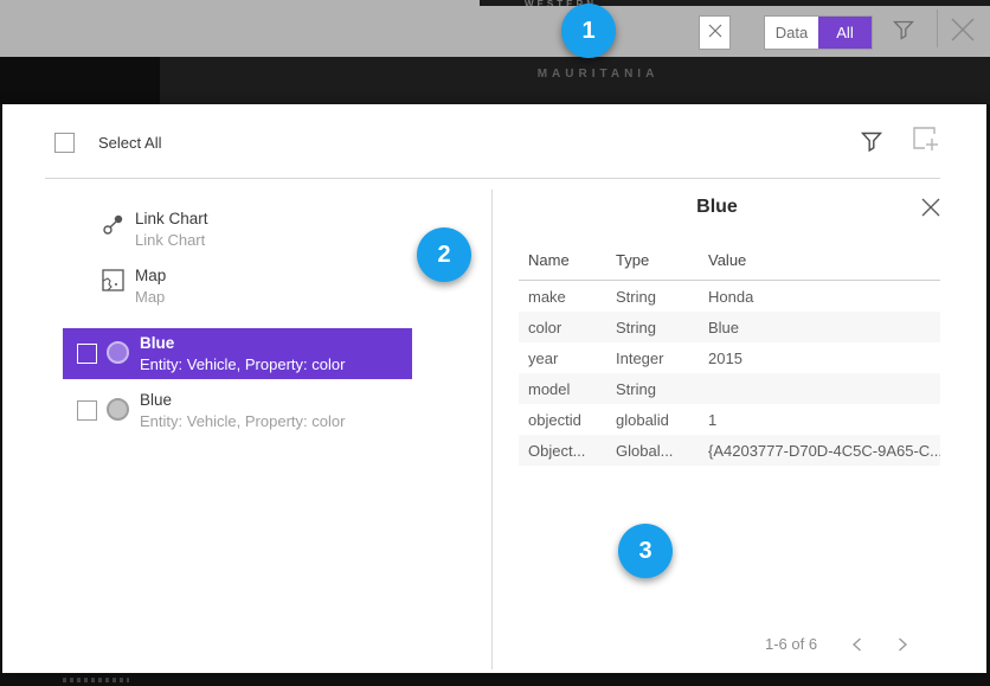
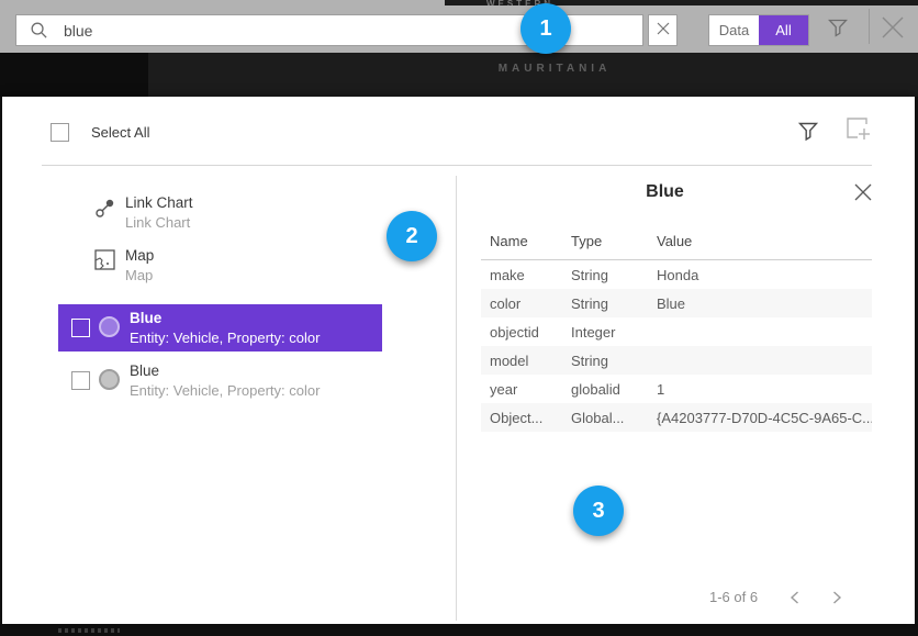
  MAURITANIA
+ blue
  Data
  All
  WESTE
  Select All
  Link Chart
  Link Chart
  Map
  Map
  Blue
  Entity: Vehicle, Property: color
  Blue
  Entity: Vehicle, Property: color
  Blue
  Name
  Type
  Value
  make
  String
  Honda
  color
  String
  Blue
- year
+ objectid
  Integer
- 2015
  model
  String
- objectid
+ year
  globalid
  1
  Object...
  Global...
  {A4203777-D70D-4C5C-9A65-C..
  1-6 of 6
  1
  2
  3
